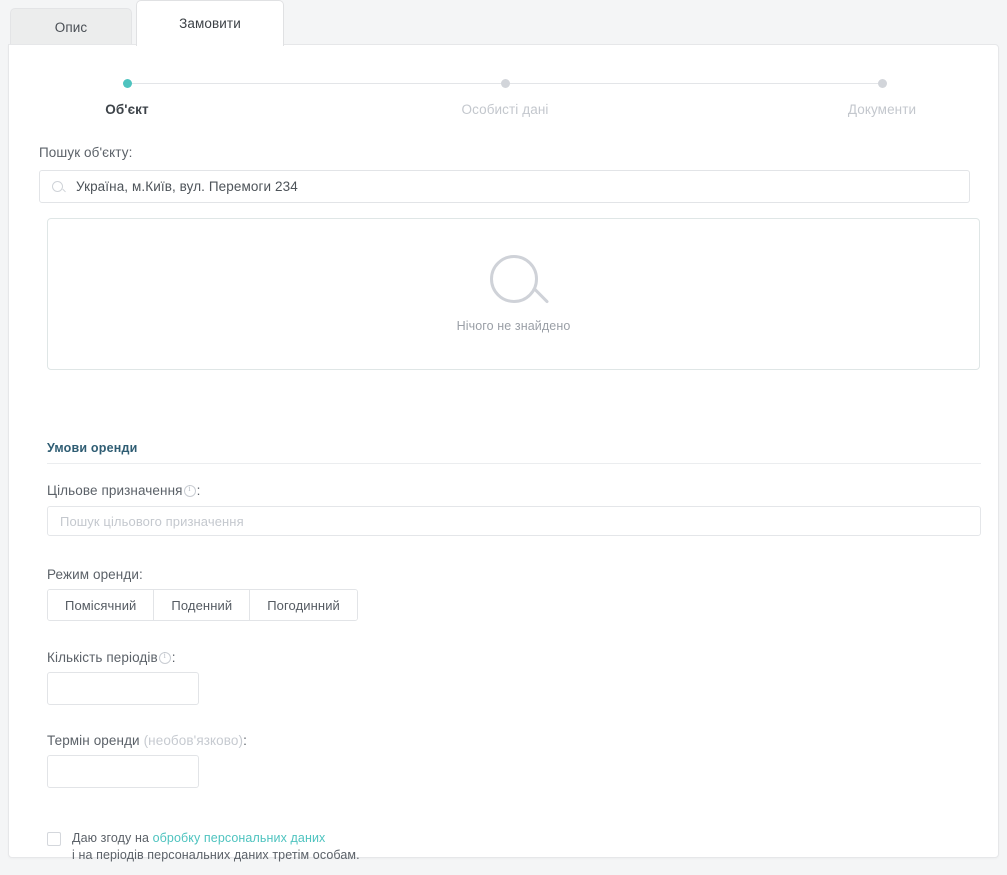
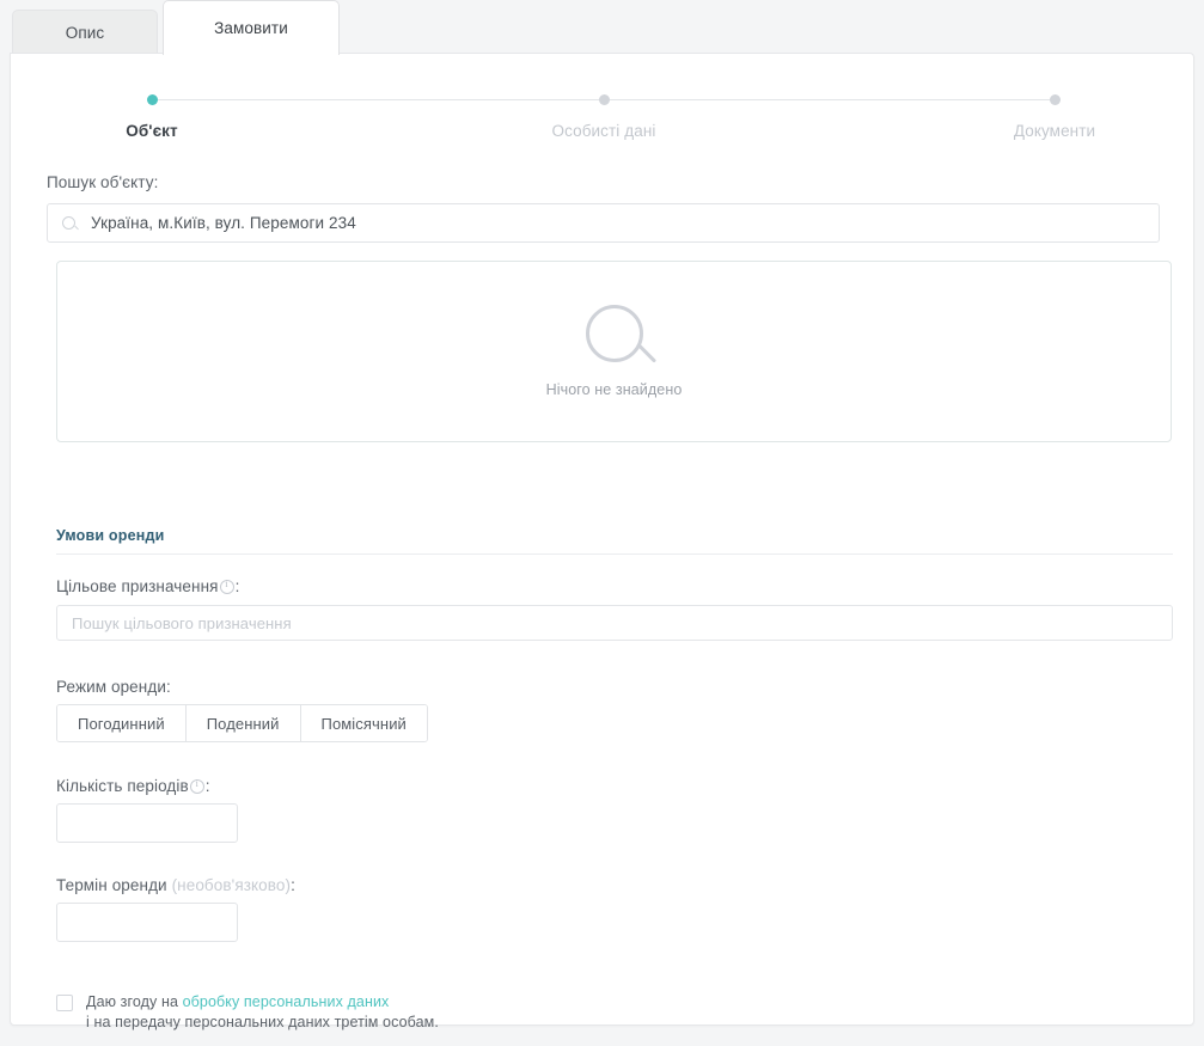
  Опис
  Замовити
  Об'єкт
  Особисті дані
  Документи
  Пошук об'єкту:
  Україна, м.Київ, вул. Перемоги 234
  Нічого не знайдено
  Умови оренди
  Цільове призначення :
  Пошук цільового призначення
  Режим оренди:
- Помісячний
+ Погодинний
  Поденний
- Погодинний
+ Помісячний
  Кількість періодів :
  Термін оренди (необов'язково):
  Даю згоду на обробку персональних даних
- і на періодів персональних даних третім особам.
+ і на передачу персональних даних третім особам.
